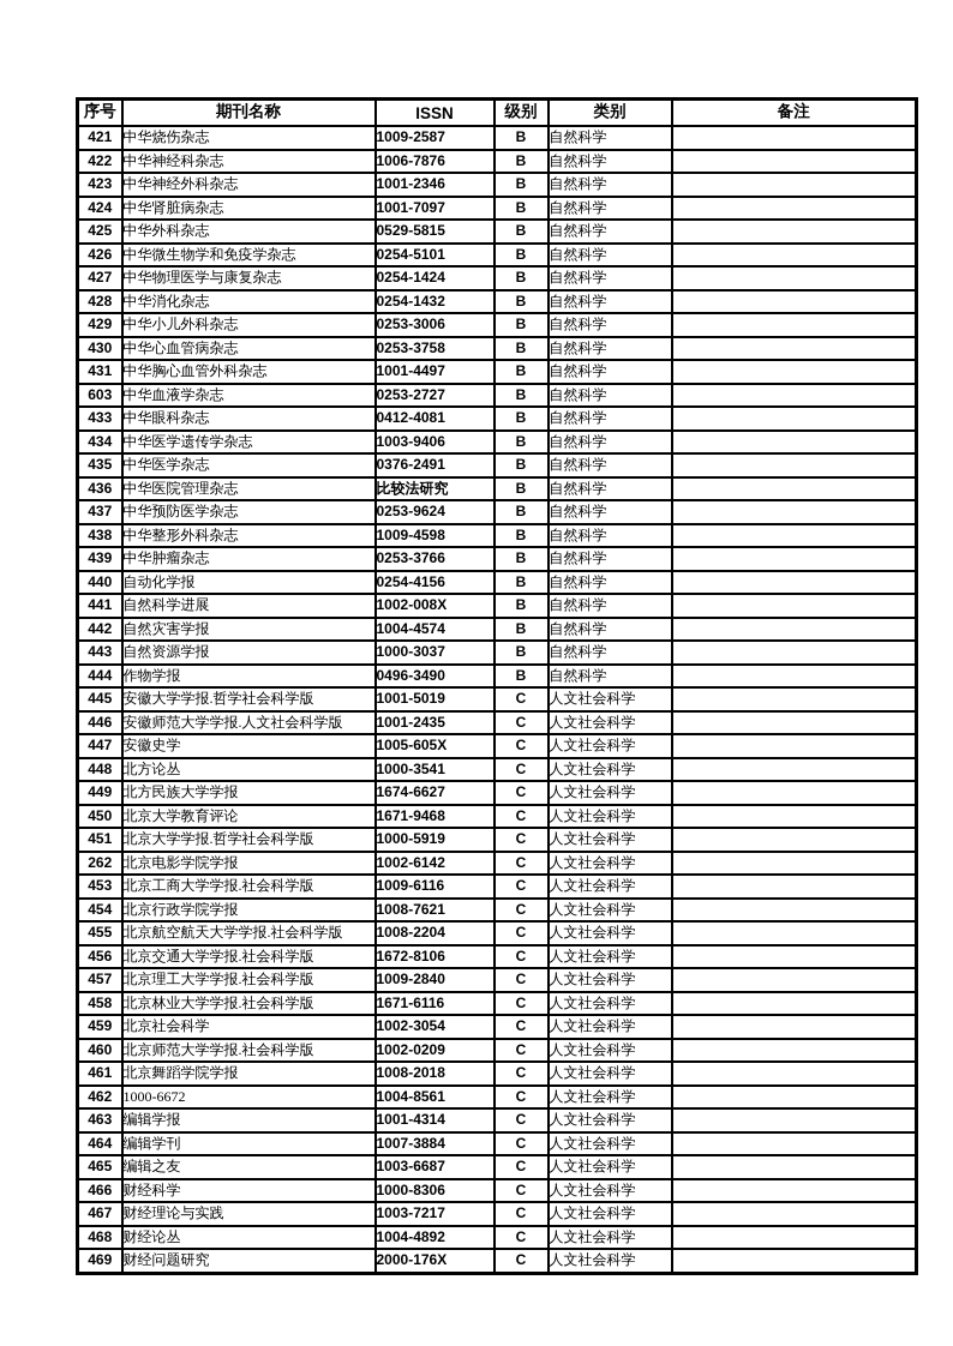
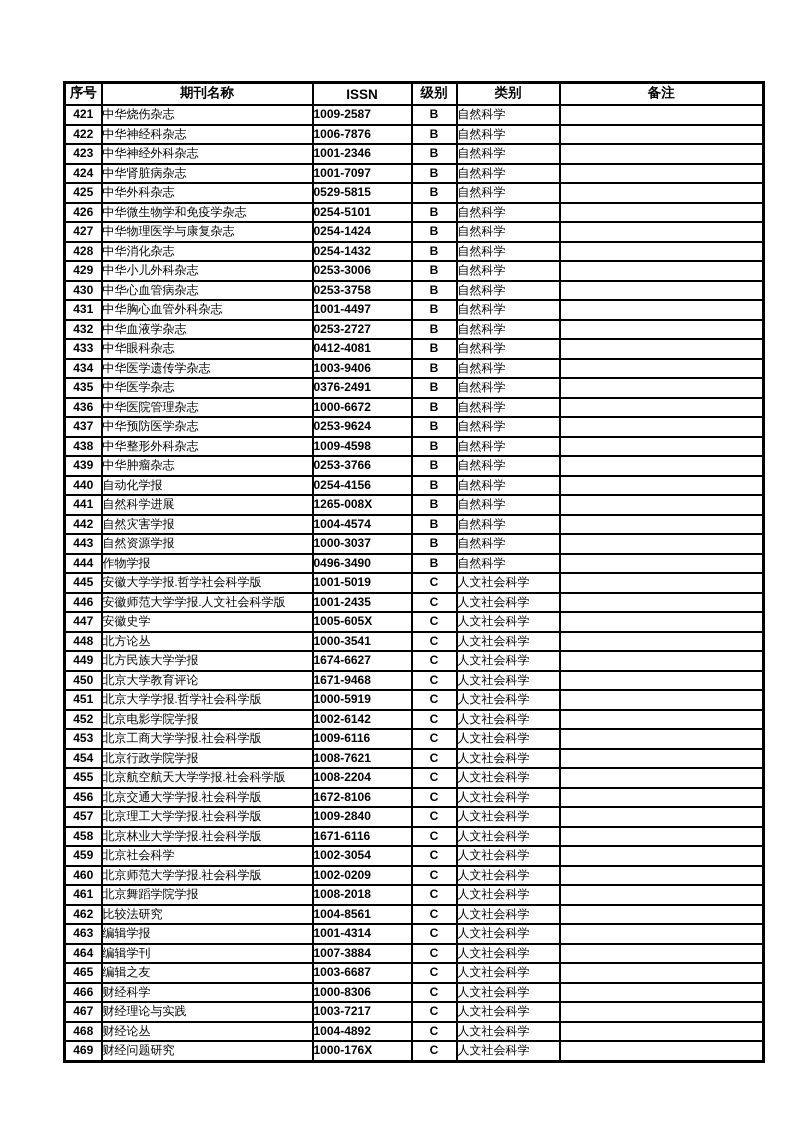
  序号	期刊名称	ISSN	级别	类别	备注
  421	中华烧伤杂志	1009-2587	B	自然科学
  422	中华神经科杂志	1006-7876	B	自然科学
  423	中华神经外科杂志	1001-2346	B	自然科学
  424	中华肾脏病杂志	1001-7097	B	自然科学
  425	中华外科杂志	0529-5815	B	自然科学
  426	中华微生物学和免疫学杂志	0254-5101	B	自然科学
  427	中华物理医学与康复杂志	0254-1424	B	自然科学
  428	中华消化杂志	0254-1432	B	自然科学
  429	中华小儿外科杂志	0253-3006	B	自然科学
  430	中华心血管病杂志	0253-3758	B	自然科学
  431	中华胸心血管外科杂志	1001-4497	B	自然科学
- 603	中华血液学杂志	0253-2727	B	自然科学
+ 432	中华血液学杂志	0253-2727	B	自然科学
  433	中华眼科杂志	0412-4081	B	自然科学
  434	中华医学遗传学杂志	1003-9406	B	自然科学
  435	中华医学杂志	0376-2491	B	自然科学
- 436	中华医院管理杂志	比较法研究	B	自然科学
+ 436	中华医院管理杂志	1000-6672	B	自然科学
  437	中华预防医学杂志	0253-9624	B	自然科学
  438	中华整形外科杂志	1009-4598	B	自然科学
  439	中华肿瘤杂志	0253-3766	B	自然科学
  440	自动化学报	0254-4156	B	自然科学
- 441	自然科学进展	1002-008X	B	自然科学
+ 441	自然科学进展	1265-008X	B	自然科学
  442	自然灾害学报	1004-4574	B	自然科学
  443	自然资源学报	1000-3037	B	自然科学
  444	作物学报	0496-3490	B	自然科学
  445	安徽大学学报.哲学社会科学版	1001-5019	C	人文社会科学
  446	安徽师范大学学报.人文社会科学版	1001-2435	C	人文社会科学
  447	安徽史学	1005-605X	C	人文社会科学
  448	北方论丛	1000-3541	C	人文社会科学
  449	北方民族大学学报	1674-6627	C	人文社会科学
  450	北京大学教育评论	1671-9468	C	人文社会科学
  451	北京大学学报.哲学社会科学版	1000-5919	C	人文社会科学
- 262	北京电影学院学报	1002-6142	C	人文社会科学
+ 452	北京电影学院学报	1002-6142	C	人文社会科学
  453	北京工商大学学报.社会科学版	1009-6116	C	人文社会科学
  454	北京行政学院学报	1008-7621	C	人文社会科学
  455	北京航空航天大学学报.社会科学版	1008-2204	C	人文社会科学
  456	北京交通大学学报.社会科学版	1672-8106	C	人文社会科学
  457	北京理工大学学报.社会科学版	1009-2840	C	人文社会科学
  458	北京林业大学学报.社会科学版	1671-6116	C	人文社会科学
  459	北京社会科学	1002-3054	C	人文社会科学
  460	北京师范大学学报.社会科学版	1002-0209	C	人文社会科学
  461	北京舞蹈学院学报	1008-2018	C	人文社会科学
- 462	1000-6672	1004-8561	C	人文社会科学
+ 462	比较法研究	1004-8561	C	人文社会科学
  463	编辑学报	1001-4314	C	人文社会科学
  464	编辑学刊	1007-3884	C	人文社会科学
  465	编辑之友	1003-6687	C	人文社会科学
  466	财经科学	1000-8306	C	人文社会科学
  467	财经理论与实践	1003-7217	C	人文社会科学
  468	财经论丛	1004-4892	C	人文社会科学
- 469	财经问题研究	2000-176X	C	人文社会科学
+ 469	财经问题研究	1000-176X	C	人文社会科学
